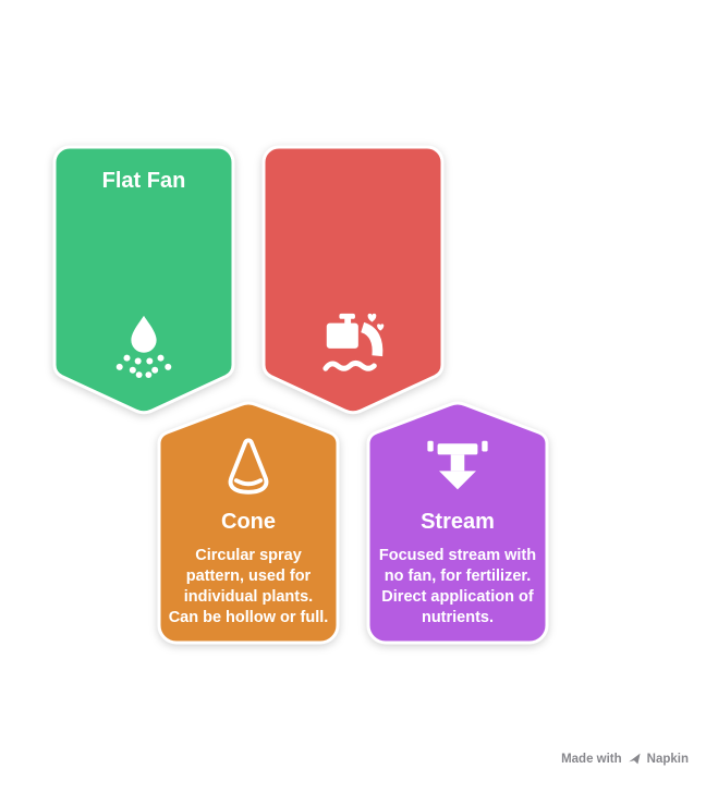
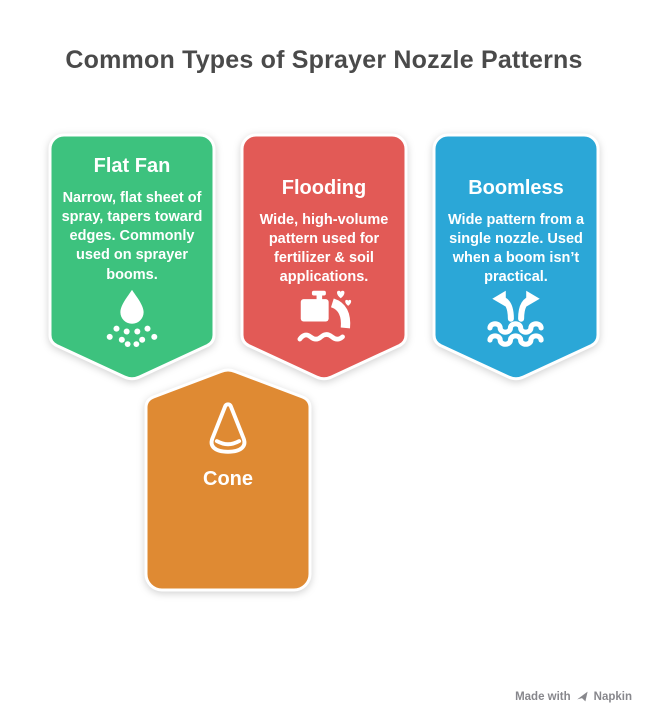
+ Common Types of Sprayer Nozzle Patterns
  Flat Fan
+ Narrow, flat sheet of spray, tapers toward edges. Commonly used on sprayer booms.
+ Flooding
+ Wide, high-volume pattern used for fertilizer & soil applications.
+ Boomless
+ Wide pattern from a single nozzle. Used when a boom isn’t practical.
  Cone
- Circular spray pattern, used for individual plants. Can be hollow or full.
- Stream
- Focused stream with no fan, for fertilizer. Direct application of nutrients.
  Made with
  Napkin
